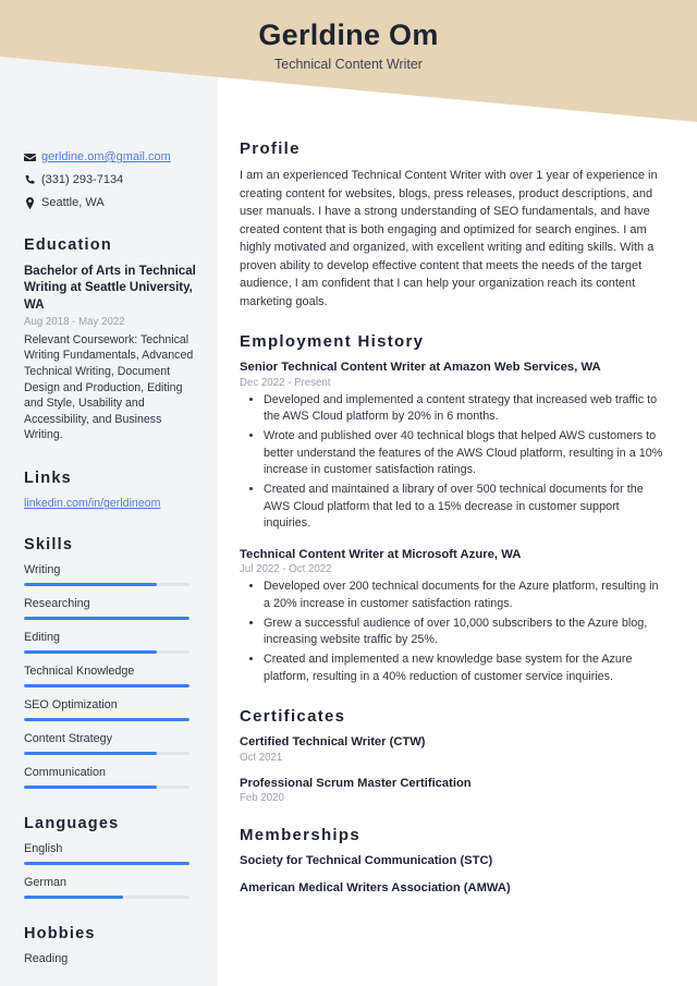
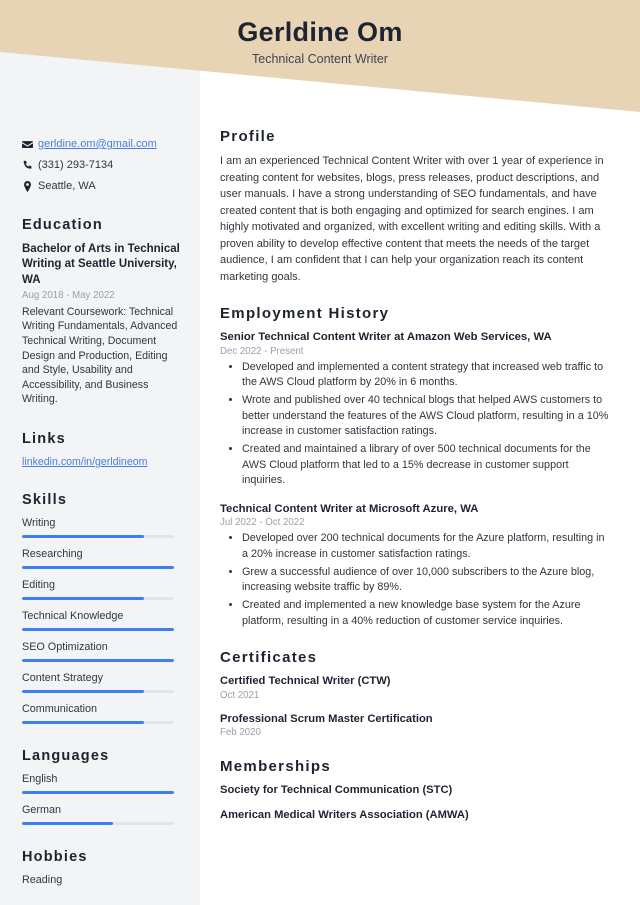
  Gerldine Om
  Technical Content Writer
  gerldine.om@gmail.com
  (331) 293-7134
  Seattle, WA
  Education
  Bachelor of Arts in Technical Writing at Seattle University, WA
  Aug 2018 - May 2022
  Relevant Coursework: Technical Writing Fundamentals, Advanced Technical Writing, Document Design and Production, Editing and Style, Usability and Accessibility, and Business Writing.
  Links
  linkedin.com/in/gerldineom
  Skills
  Writing
  Researching
  Editing
  Technical Knowledge
  SEO Optimization
  Content Strategy
  Communication
  Languages
  English
  German
  Hobbies
  Reading
  Profile
  I am an experienced Technical Content Writer with over 1 year of experience in creating content for websites, blogs, press releases, product descriptions, and user manuals. I have a strong understanding of SEO fundamentals, and have created content that is both engaging and optimized for search engines. I am highly motivated and organized, with excellent writing and editing skills. With a proven ability to develop effective content that meets the needs of the target audience, I am confident that I can help your organization reach its content marketing goals.
  Employment History
  Senior Technical Content Writer at Amazon Web Services, WA
  Dec 2022 - Present
  Developed and implemented a content strategy that increased web traffic to the AWS Cloud platform by 20% in 6 months.
  Wrote and published over 40 technical blogs that helped AWS customers to better understand the features of the AWS Cloud platform, resulting in a 10% increase in customer satisfaction ratings.
  Created and maintained a library of over 500 technical documents for the AWS Cloud platform that led to a 15% decrease in customer support inquiries.
  Technical Content Writer at Microsoft Azure, WA
  Jul 2022 - Oct 2022
  Developed over 200 technical documents for the Azure platform, resulting in a 20% increase in customer satisfaction ratings.
- Grew a successful audience of over 10,000 subscribers to the Azure blog, increasing website traffic by 25%.
+ Grew a successful audience of over 10,000 subscribers to the Azure blog, increasing website traffic by 89%.
  Created and implemented a new knowledge base system for the Azure platform, resulting in a 40% reduction of customer service inquiries.
  Certificates
  Certified Technical Writer (CTW)
  Oct 2021
  Professional Scrum Master Certification
  Feb 2020
  Memberships
  Society for Technical Communication (STC)
  American Medical Writers Association (AMWA)
